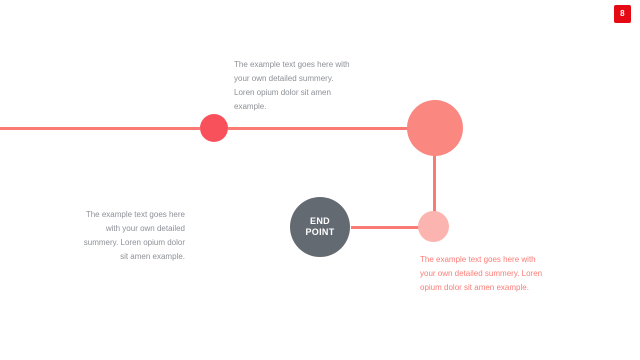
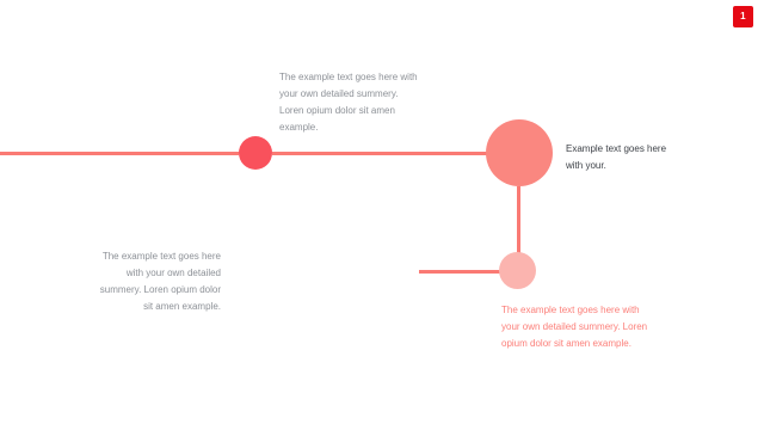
- 8
+ 1
- END
- POINT
  The example text goes here with your own detailed summery. Loren opium dolor sit amen example.
+ Example text goes here with your.
  The example text goes here with your own detailed summery. Loren opium dolor sit amen example.
  The example text goes here with your own detailed summery. Loren opium dolor sit amen example.
